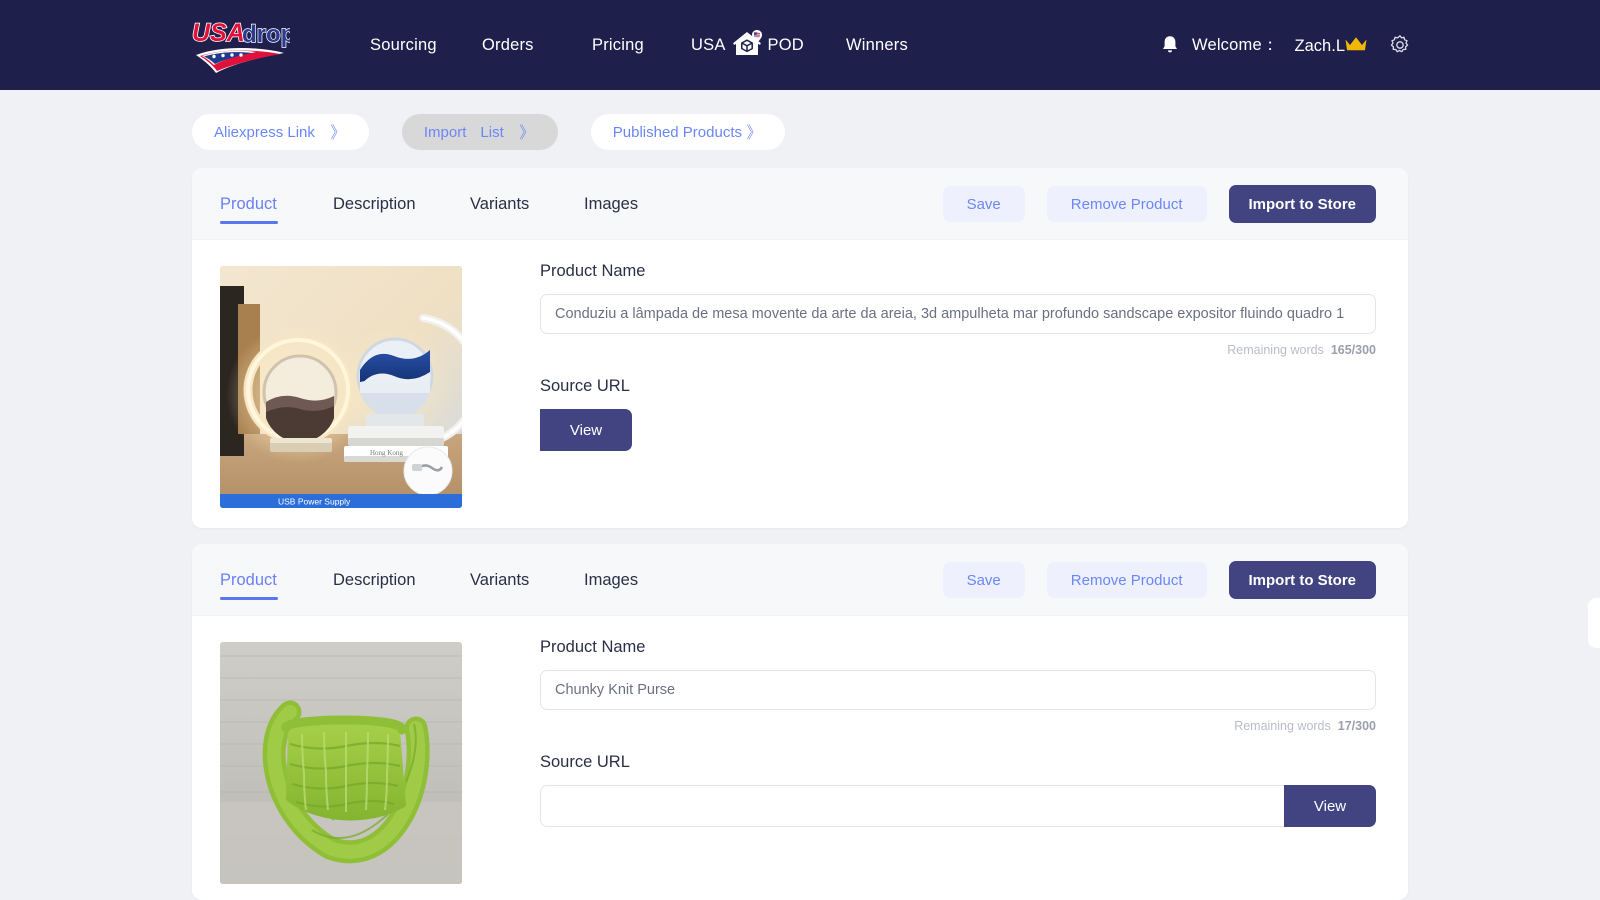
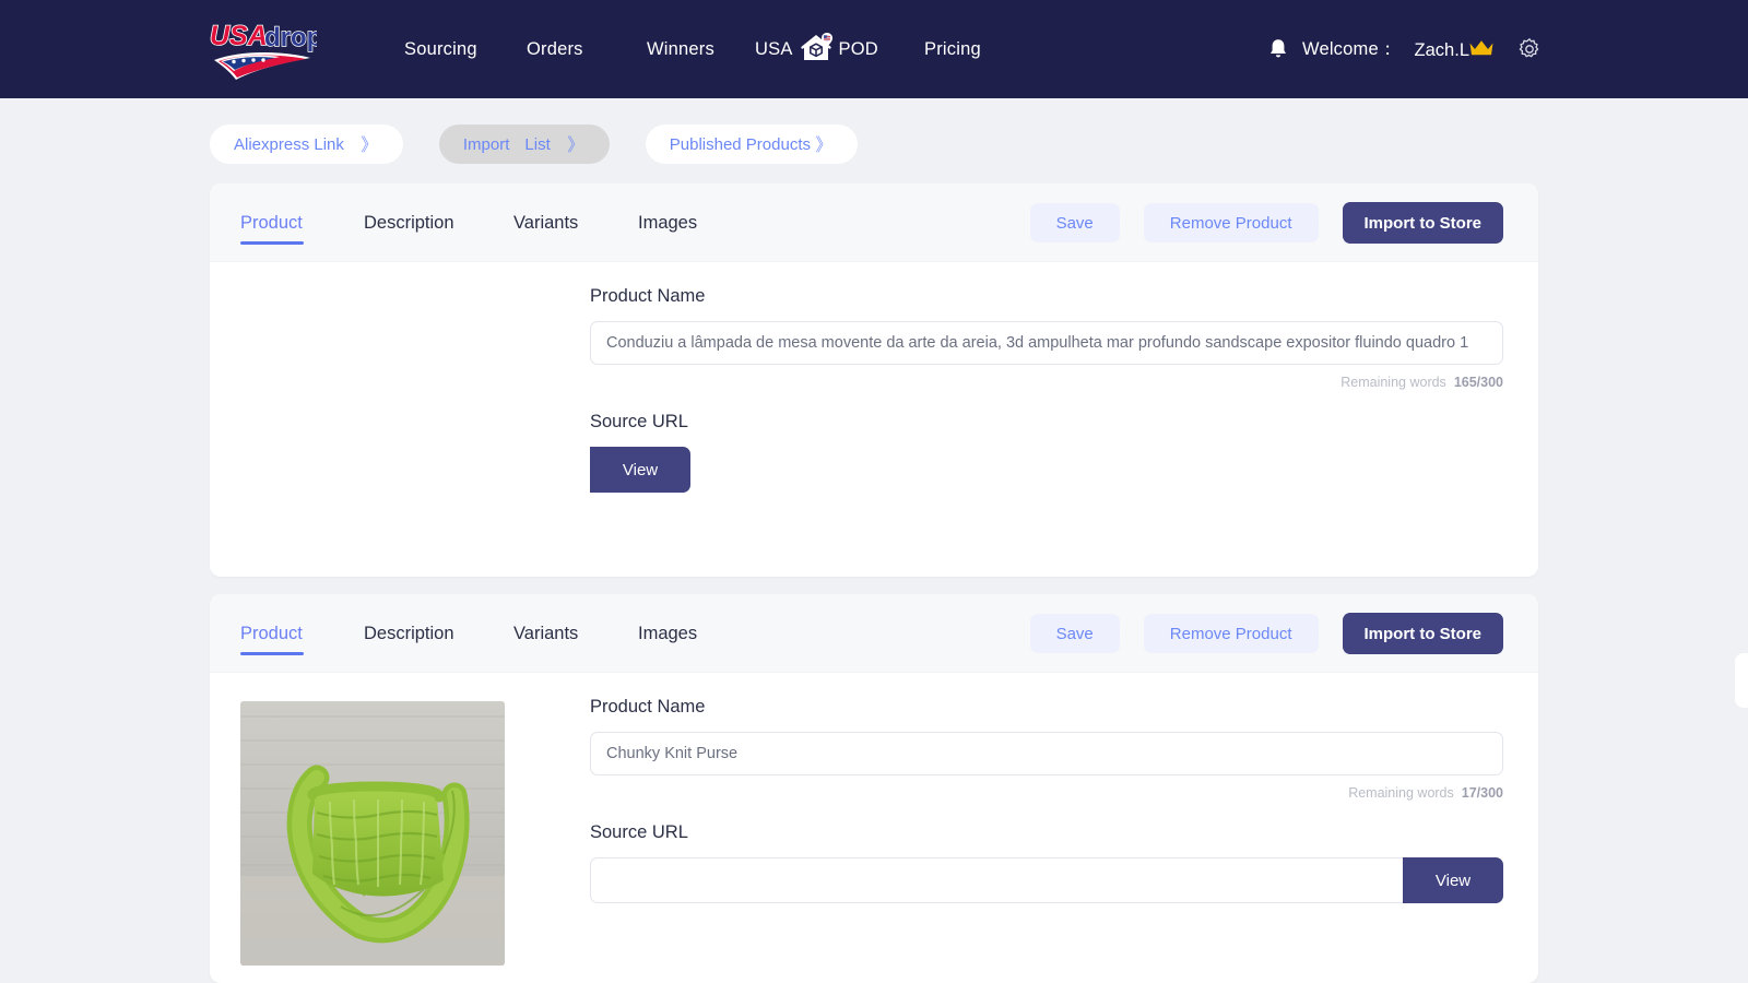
  USA
  drop
  Sourcing
  Orders
- Pricing
+ Winners
  USA
  POD
- Winners
+ Pricing
  Welcome：
  Zach.L
  Aliexpress Link
  》
  Import
  List
  》
  Published Products
  》
  Product
  Description
  Variants
  Images
  Save
  Remove Product
  Import to Store
- Hong Kong
- USB Power Supply
  Product Name
  Conduziu a lâmpada de mesa movente da arte da areia, 3d ampulheta mar profundo sandscape expositor fluindo quadro 1
  Remaining words 165/300
  Source URL
  View
  Product
  Description
  Variants
  Images
  Save
  Remove Product
  Import to Store
  Product Name
  Chunky Knit Purse
  Remaining words 17/300
  Source URL
  View
